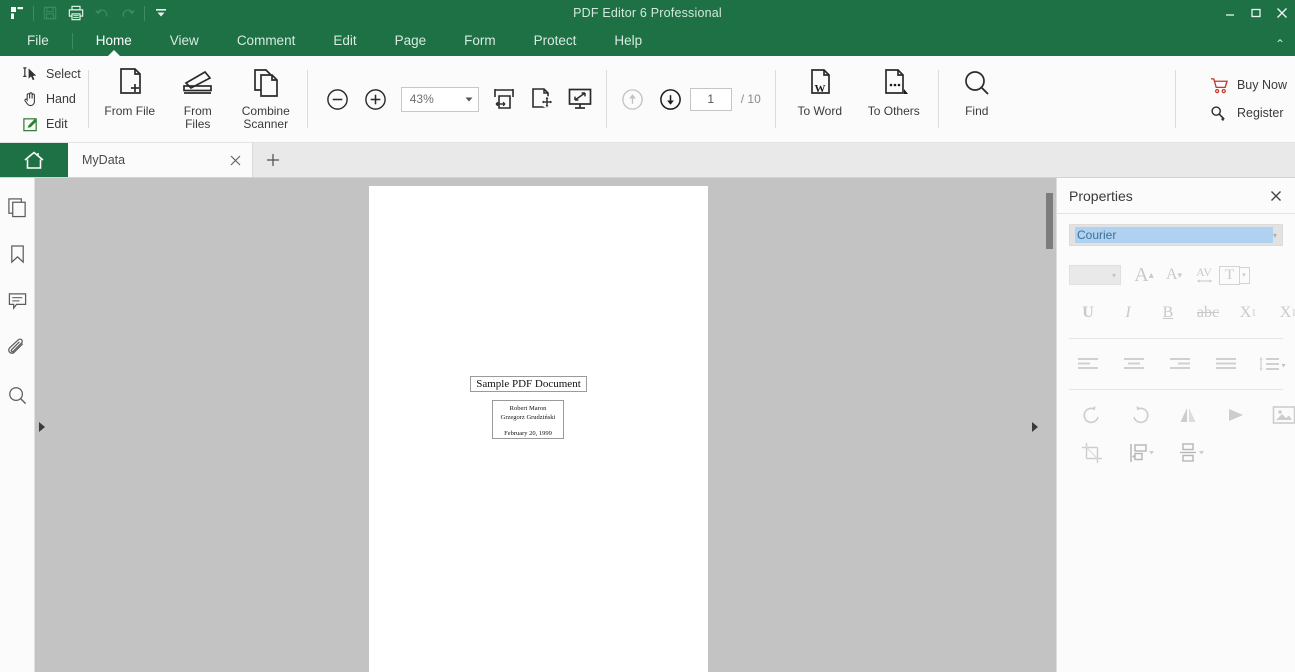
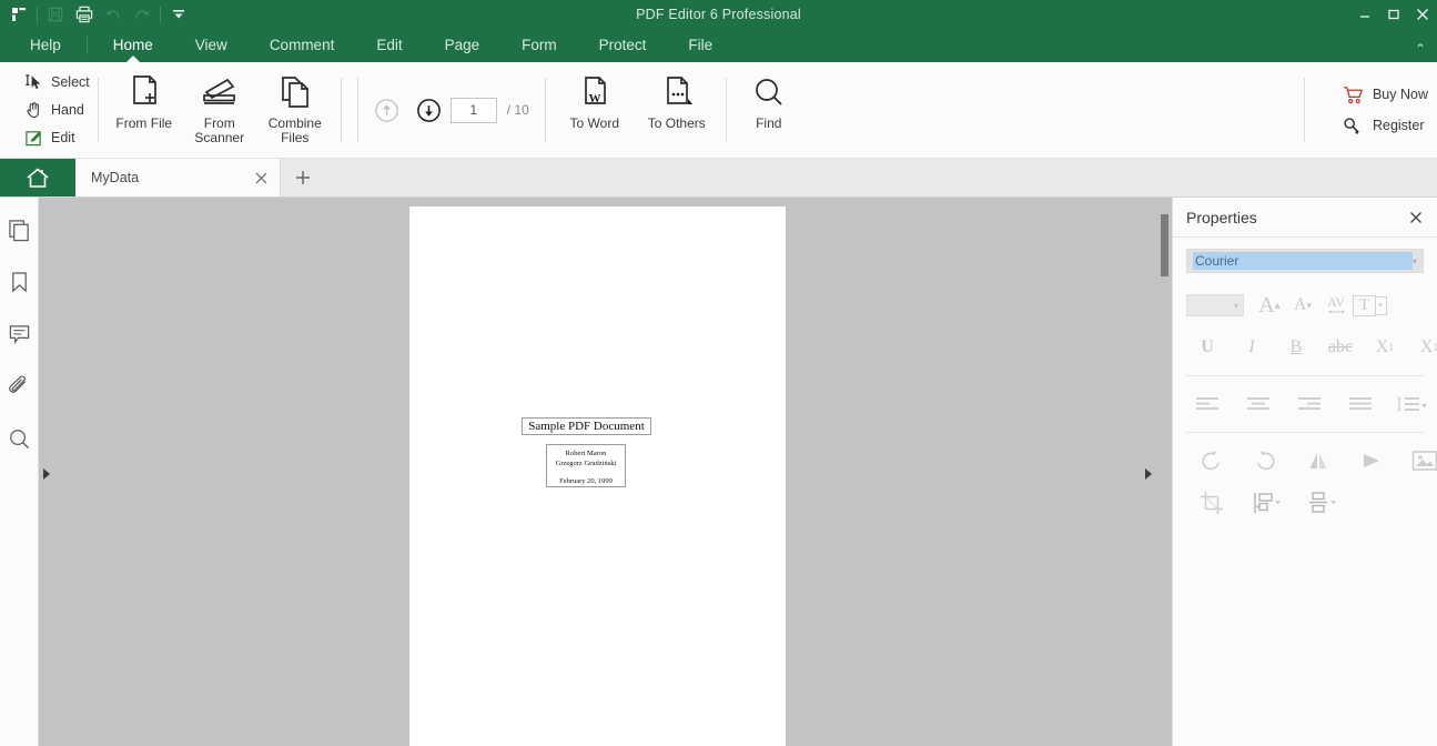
  PDF Editor 6 Professional
- File
+ Help
  Home
  View
  Comment
  Edit
  Page
  Form
  Protect
- Help
+ File
  ⌃
  Select
  Hand
  Edit
  From File
  From
- Files
+ Scanner
  Combine
- Scanner
+ Files
- 43%
  1
  / 10
  W
  To Word
  To Others
  Find
  Buy Now
  Register
  MyData
  Sample PDF Document
  Properties
  Courier
  ▾
  ▾
  A
  ▴
  A
  ▾
  AV
  T
  U
  I
  B
  abc
  X
  1
  X
  1
